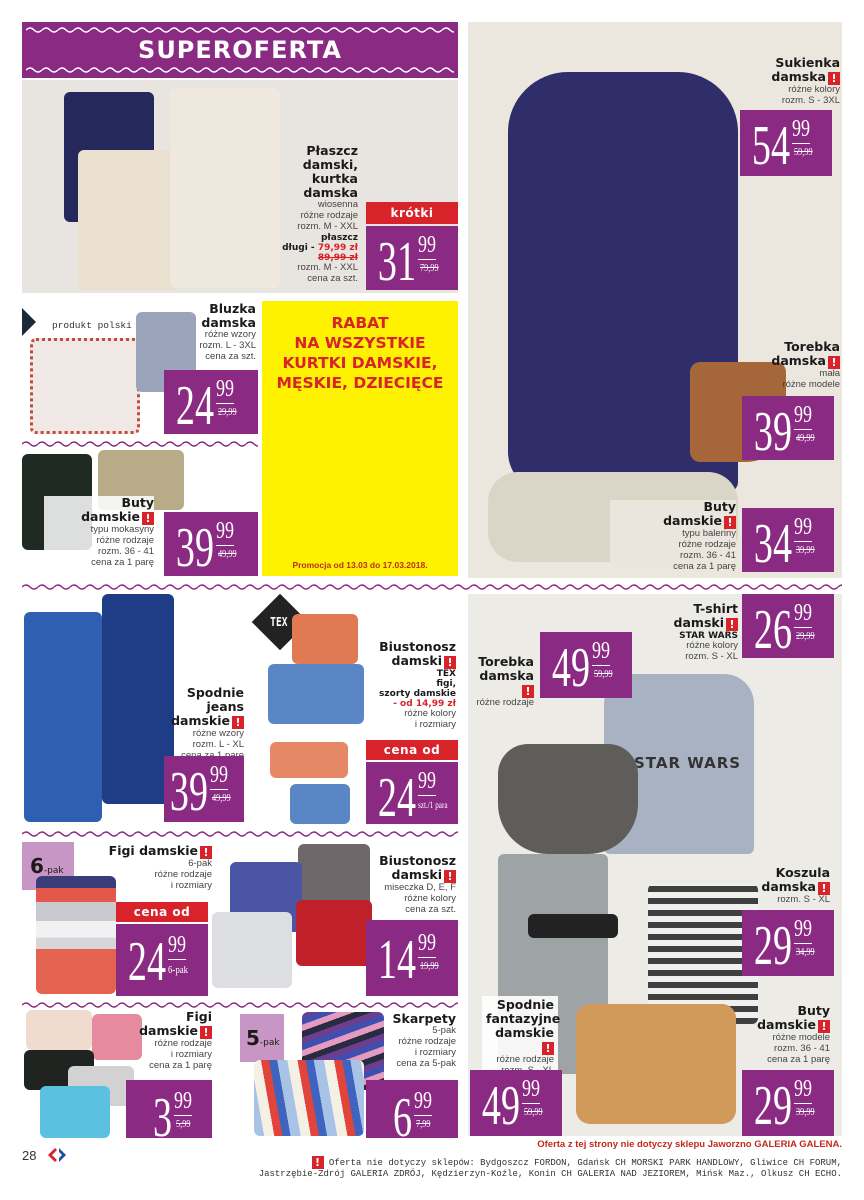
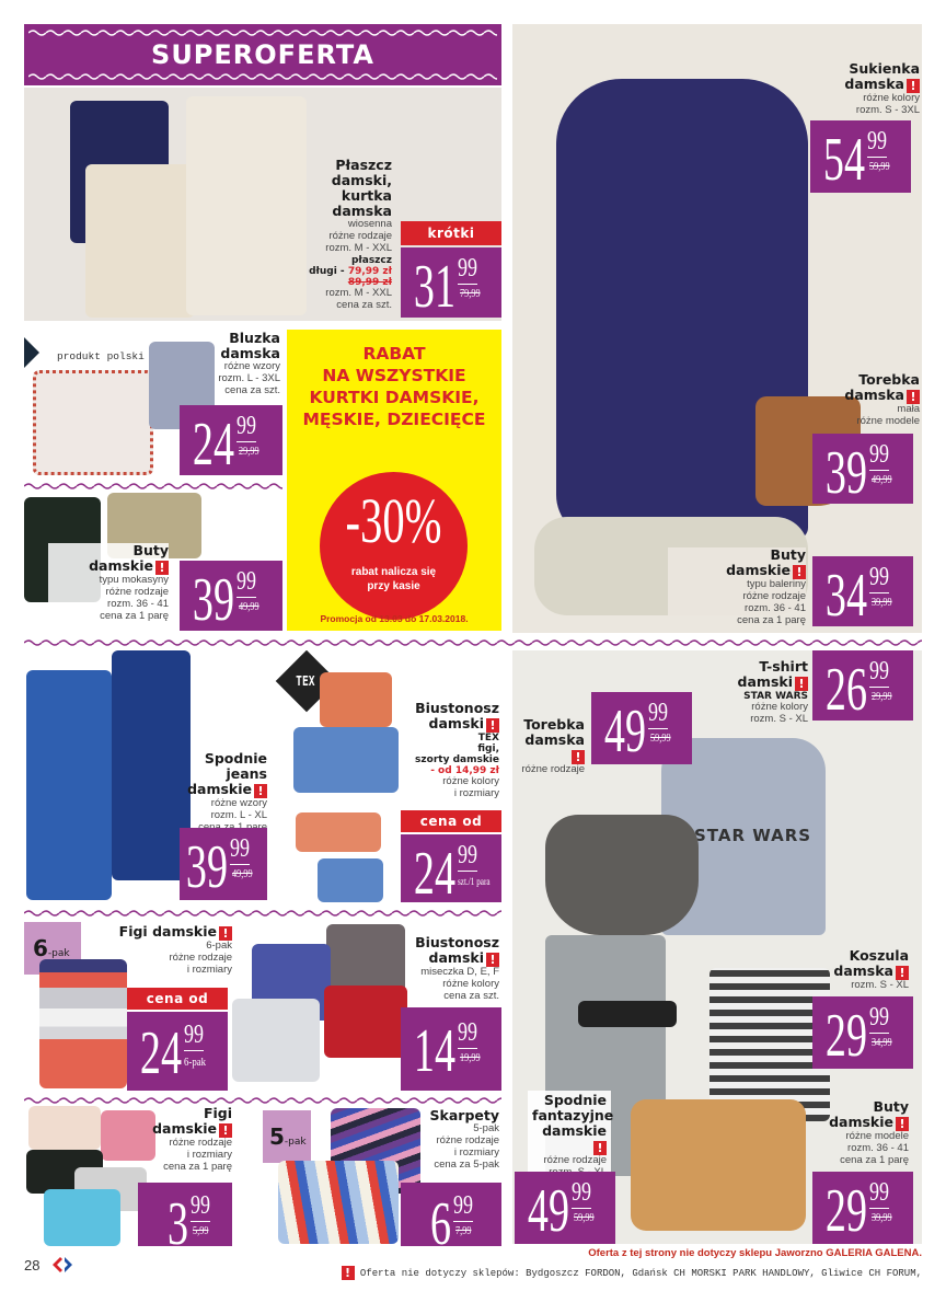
  SUPEROFERTA
  Płaszcz
  damski,
  kurtka
  damska
  wiosenna
  różne rodzaje
  rozm. M - XXL
  płaszcz
  długi - 79,99 zł
  89,99 zł
  rozm. M - XXL
  cena za szt.
  krótki
  31
  99
  79,99
  produkt polski
  Bluzka
  damska
  różne wzory
  rozm. L - 3XL
  cena za szt.
  24
  99
  29,99
  Buty
  damskie !
  typu mokasyny
  różne rodzaje
  rozm. 36 - 41
  cena za 1 parę
  39
  99
  49,99
  RABAT
  NA WSZYSTKIE
  KURTKI DAMSKIE,
  MĘSKIE, DZIECIĘCE
+ -30%
+ rabat nalicza się
+ przy kasie
  Promocja od 13.03 do 17.03.2018.
  Sukienka
  damska !
  różne kolory
  rozm. S - 3XL
  54
  99
  59,99
  Torebka
  damska !
  mała
  różne modele
  39
  99
  49,99
  Buty
  damskie !
  typu baleriny
  różne rodzaje
  rozm. 36 - 41
  cena za 1 parę
  34
  99
  39,99
  Spodnie
  jeans
  damskie !
  różne wzory
  rozm. L - XL
  39
  99
  49,99
  TEX
  Biustonosz
  damski !
  TEX
  figi,
  szorty damskie
  - od 14,99 zł
  różne kolory
  i rozmiary
  cena od
  24
  99
  szt./1 para
  6-pak
  Figi damskie !
  6-pak
  różne rodzaje
  i rozmiary
  cena od
  24
  99
  6-pak
  Biustonosz
  damski !
  miseczka D, E, F
  różne kolory
  cena za szt.
  14
  99
  19,99
  Figi
  damskie !
  różne rodzaje
  i rozmiary
  cena za 1 parę
  3
  99
  5,99
  5-pak
  Skarpety
  5-pak
  różne rodzaje
  i rozmiary
  cena za 5-pak
  6
  99
  7,99
  STAR WARS
  26
  99
  29,99
  T-shirt
  damski !
  STAR WARS
  różne kolory
  rozm. S - XL
  Torebka
  damska!
  różne rodzaje
  49
  99
  59,99
  Koszula
  damska !
  rozm. S - XL
  29
  99
  34,99
  Spodnie
  fantazyjne
  damskie!
  różne rodzaje
  49
  99
  59,99
  Buty
  damskie !
  różne modele
  rozm. 36 - 41
  cena za 1 parę
  29
  99
  39,99
  28
  Oferta z tej strony nie dotyczy sklepu Jaworzno GALERIA GALENA.
  ! Oferta nie dotyczy sklepów: Bydgoszcz FORDON, Gdańsk CH MORSKI PARK HANDLOWY, Gliwice CH FORUM,
- Jastrzębie-Zdrój GALERIA ZDRÓJ, Kędzierzyn-Koźle, Konin CH GALERIA NAD JEZIOREM, Mińsk Maz., Olkusz CH ECHO.
